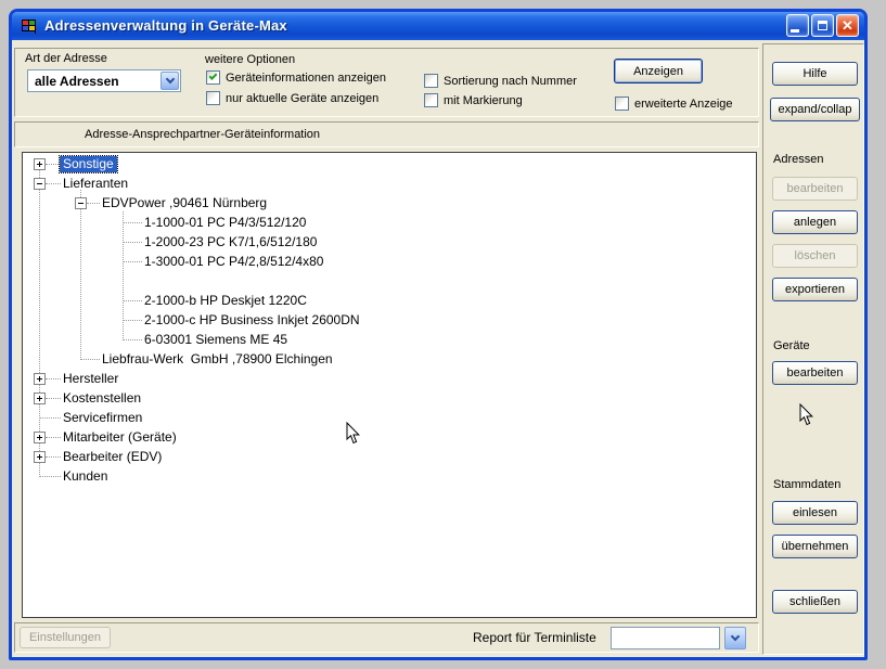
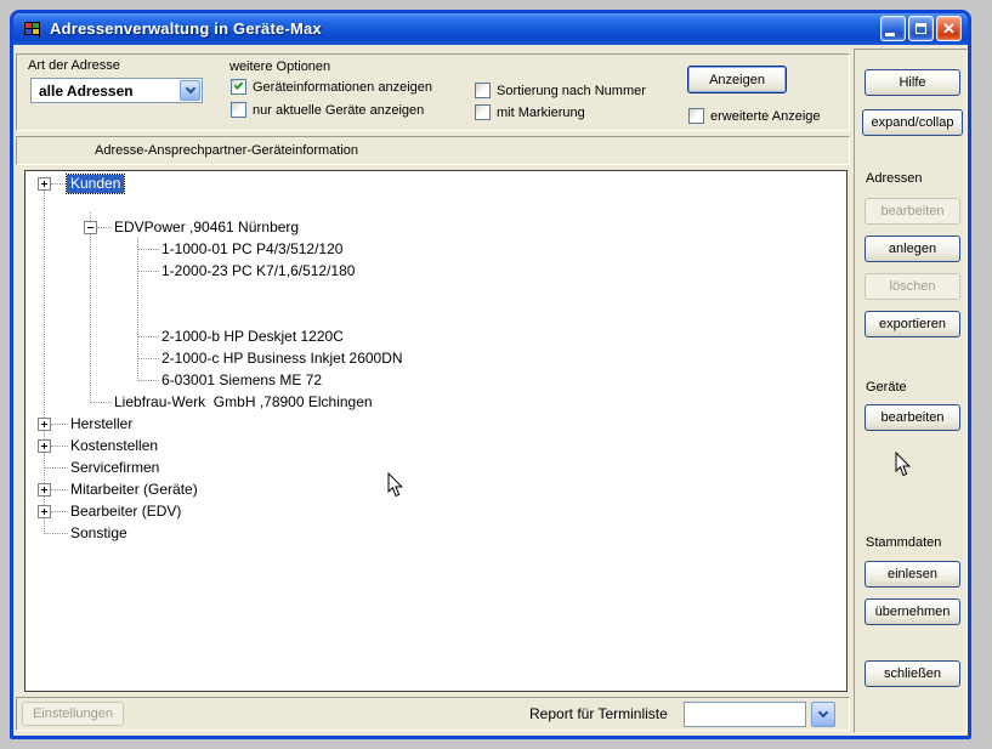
  Adressenverwaltung in Geräte-Max
  ✕
  Art der Adresse
  alle Adressen
  weitere Optionen
  Geräteinformationen anzeigen
  nur aktuelle Geräte anzeigen
  Sortierung nach Nummer
  mit Markierung
  Anzeigen
  erweiterte Anzeige
  Adresse-Ansprechpartner-Geräteinformation
- Sonstige
+ Kunden
- Lieferanten
  EDVPower ,90461 Nürnberg
  1-1000-01 PC P4/3/512/120
  1-2000-23 PC K7/1,6/512/180
- 1-3000-01 PC P4/2,8/512/4x80
  2-1000-b HP Deskjet 1220C
  2-1000-c HP Business Inkjet 2600DN
- 6-03001 Siemens ME 45
+ 6-03001 Siemens ME 72
  Liebfrau-Werk GmbH ,78900 Elchingen
  Hersteller
  Kostenstellen
  Servicefirmen
  Mitarbeiter (Geräte)
  Bearbeiter (EDV)
- Kunden
+ Sonstige
  Einstellungen
  Report für Terminliste
  Hilfe
  expand/collap
  Adressen
  bearbeiten
  anlegen
  löschen
  exportieren
  Geräte
  bearbeiten
  Stammdaten
  einlesen
  übernehmen
  schließen
